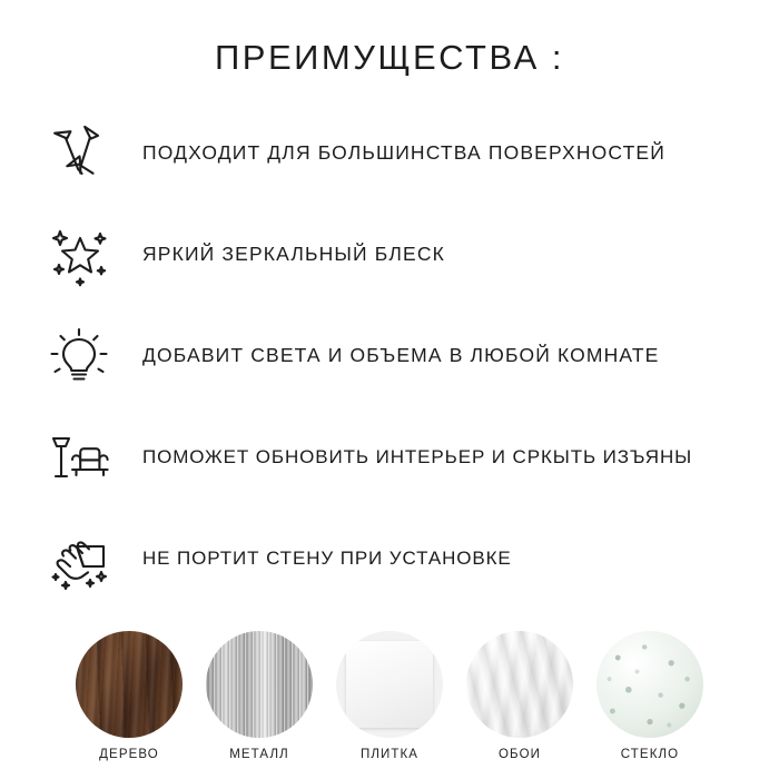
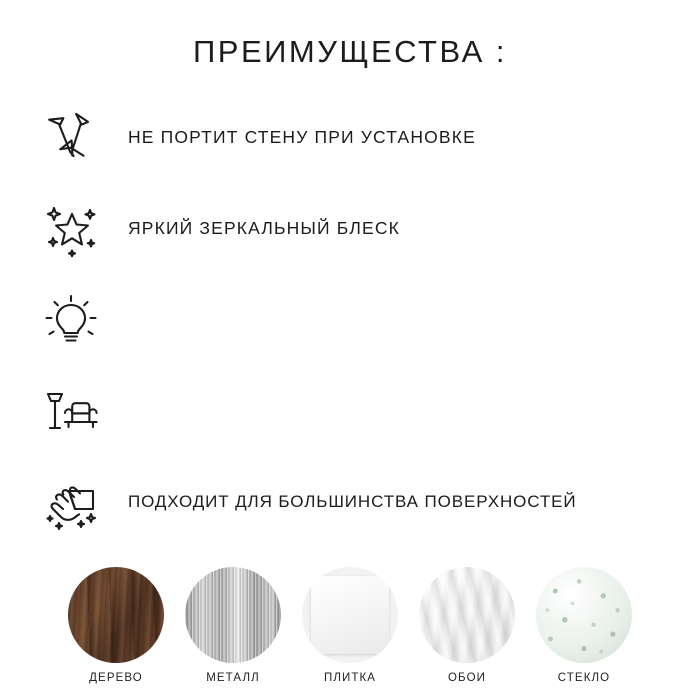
  ПРЕИМУЩЕСТВА :
- ПОДХОДИТ ДЛЯ БОЛЬШИНСТВА ПОВЕРХНОСТЕЙ
+ НЕ ПОРТИТ СТЕНУ ПРИ УСТАНОВКЕ
  ЯРКИЙ ЗЕРКАЛЬНЫЙ БЛЕСК
- ДОБАВИТ СВЕТА И ОБЪЕМА В ЛЮБОЙ КОМНАТЕ
- ПОМОЖЕТ ОБНОВИТЬ ИНТЕРЬЕР И СРКЫТЬ ИЗЪЯНЫ
- НЕ ПОРТИТ СТЕНУ ПРИ УСТАНОВКЕ
+ ПОДХОДИТ ДЛЯ БОЛЬШИНСТВА ПОВЕРХНОСТЕЙ
  ДЕРЕВО
  МЕТАЛЛ
  ПЛИТКА
  ОБОИ
  СТЕКЛО
